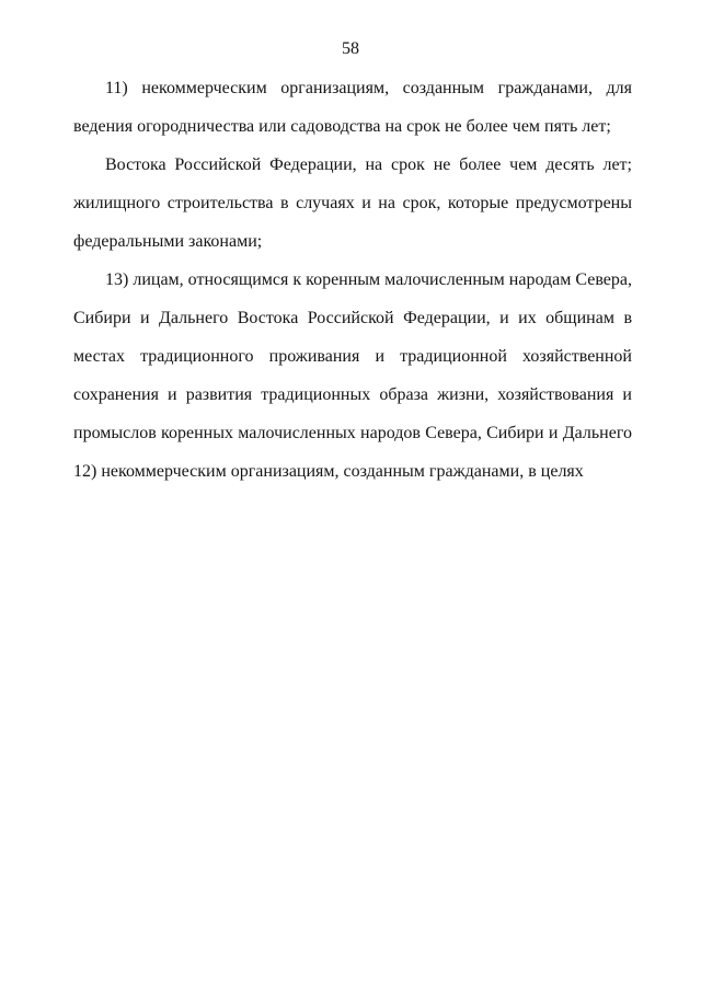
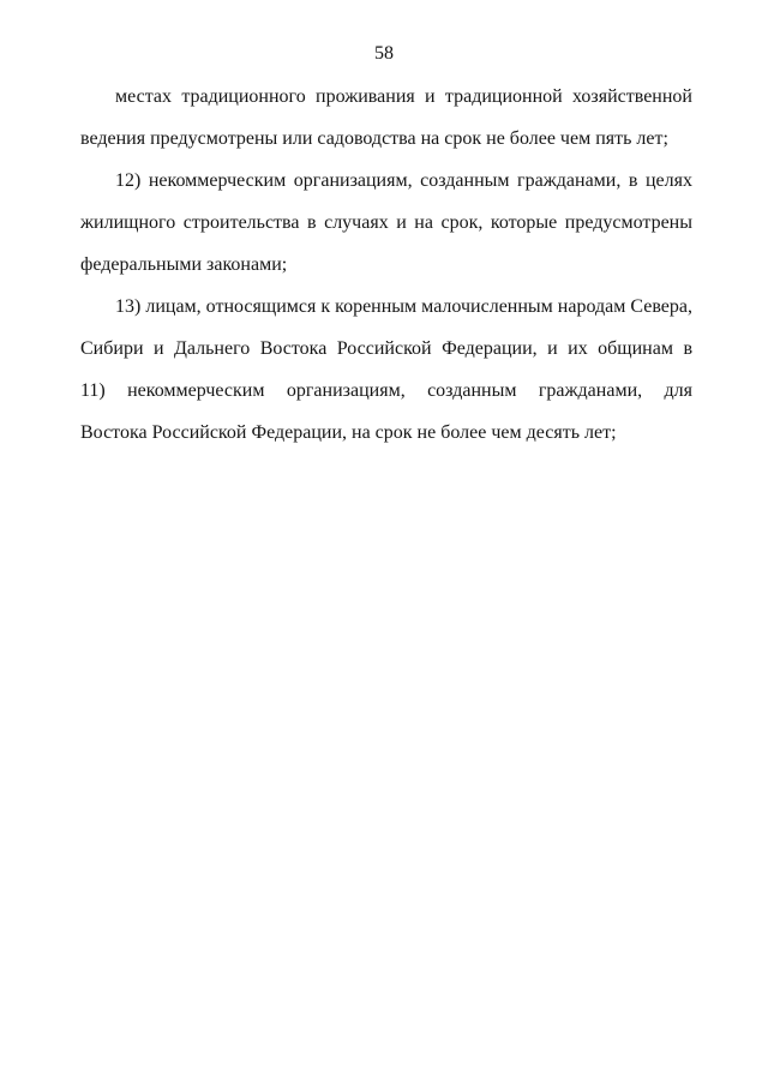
  58
- 11) некоммерческим организациям, созданным гражданами, для
+ местах традиционного проживания и традиционной хозяйственной
- ведения огородничества или садоводства на срок не более чем пять лет;
+ ведения предусмотрены или садоводства на срок не более чем пять лет;
- Востока Российской Федерации, на срок не более чем десять лет;
+ 12) некоммерческим организациям, созданным гражданами, в целях
  жилищного строительства в случаях и на срок, которые предусмотрены
  федеральными законами;
  13) лицам, относящимся к коренным малочисленным народам Севера,
  Сибири и Дальнего Востока Российской Федерации, и их общинам в
- местах традиционного проживания и традиционной хозяйственной
+ 11) некоммерческим организациям, созданным гражданами, для
- сохранения и развития традиционных образа жизни, хозяйствования и
- промыслов коренных малочисленных народов Севера, Сибири и Дальнего
- 12) некоммерческим организациям, созданным гражданами, в целях
+ Востока Российской Федерации, на срок не более чем десять лет;
